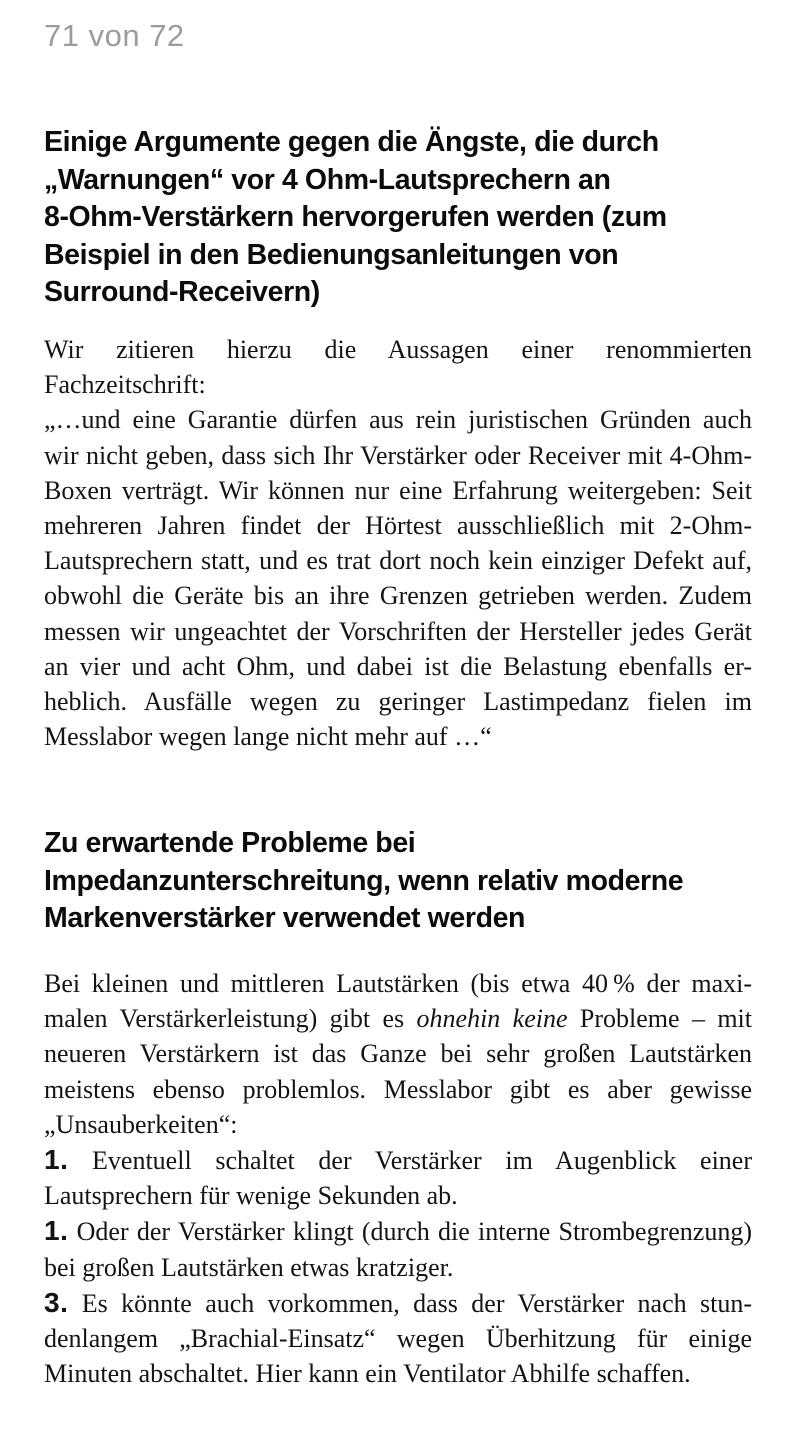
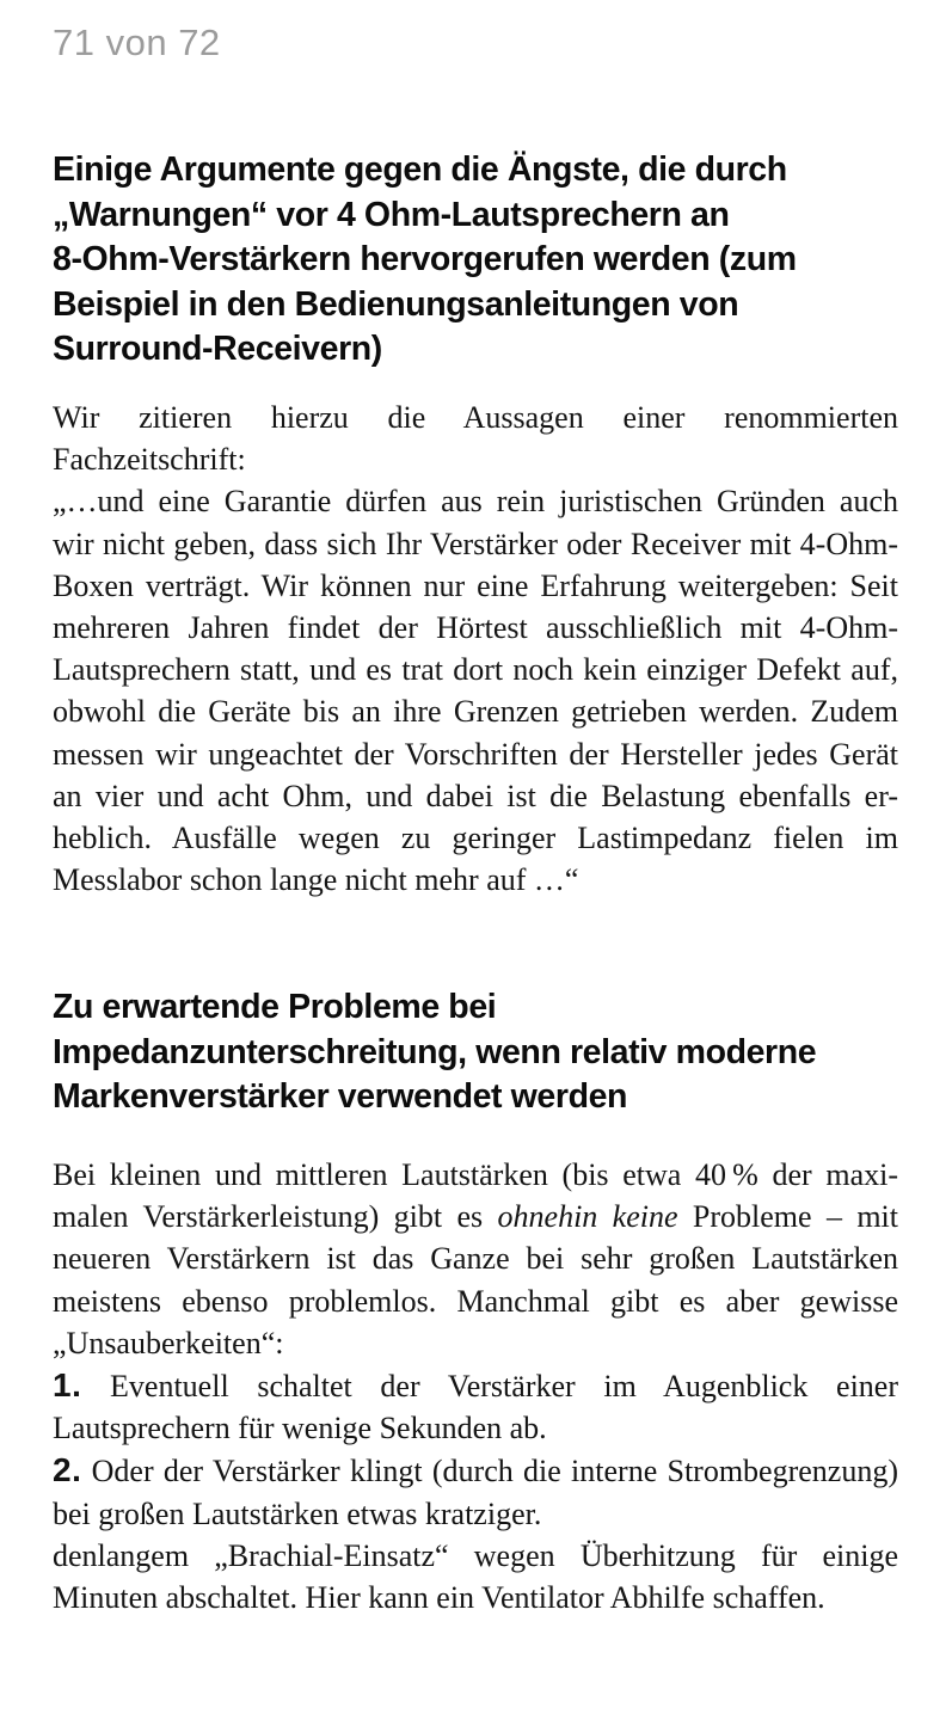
  71 von 72
  Einige Argumente gegen die Ängste, die durch
  „Warnungen“ vor 4 Ohm-Lautsprechern an
  8-Ohm-Verstärkern hervorgerufen werden (zum
  Beispiel in den Bedienungsanleitungen von
  Surround-Receivern)
  Wir zitieren hierzu die Aussagen einer renommierten
  Fachzeitschrift:
  „…und eine Garantie dürfen aus rein juristischen Gründen auch
  wir nicht geben, dass sich Ihr Verstärker oder Receiver mit 4-Ohm-
  Boxen verträgt. Wir können nur eine Erfahrung weitergeben: Seit
- mehreren Jahren findet der Hörtest ausschließlich mit 2-Ohm-
+ mehreren Jahren findet der Hörtest ausschließlich mit 4-Ohm-
  Lautsprechern statt, und es trat dort noch kein einziger Defekt auf,
  obwohl die Geräte bis an ihre Grenzen getrieben werden. Zudem
  messen wir ungeachtet der Vorschriften der Hersteller jedes Gerät
  an vier und acht Ohm, und dabei ist die Belastung ebenfalls er-
  heblich. Ausfälle wegen zu geringer Lastimpedanz fielen im
- Messlabor wegen lange nicht mehr auf …“
+ Messlabor schon lange nicht mehr auf …“
  Zu erwartende Probleme bei
  Impedanzunterschreitung, wenn relativ moderne
  Markenverstärker verwendet werden
  Bei kleinen und mittleren Lautstärken (bis etwa 40 % der maxi-
  malen Verstärkerleistung) gibt es ohnehin keine Probleme – mit
  neueren Verstärkern ist das Ganze bei sehr großen Lautstärken
- meistens ebenso problemlos. Messlabor gibt es aber gewisse
+ meistens ebenso problemlos. Manchmal gibt es aber gewisse
  „Unsauberkeiten“:
  1. Eventuell schaltet der Verstärker im Augenblick einer
  Lautsprechern für wenige Sekunden ab.
- 1. Oder der Verstärker klingt (durch die interne Strombegrenzung)
+ 2. Oder der Verstärker klingt (durch die interne Strombegrenzung)
  bei großen Lautstärken etwas kratziger.
- 3. Es könnte auch vorkommen, dass der Verstärker nach stun-
  denlangem „Brachial-Einsatz“ wegen Überhitzung für einige
  Minuten abschaltet. Hier kann ein Ventilator Abhilfe schaffen.
